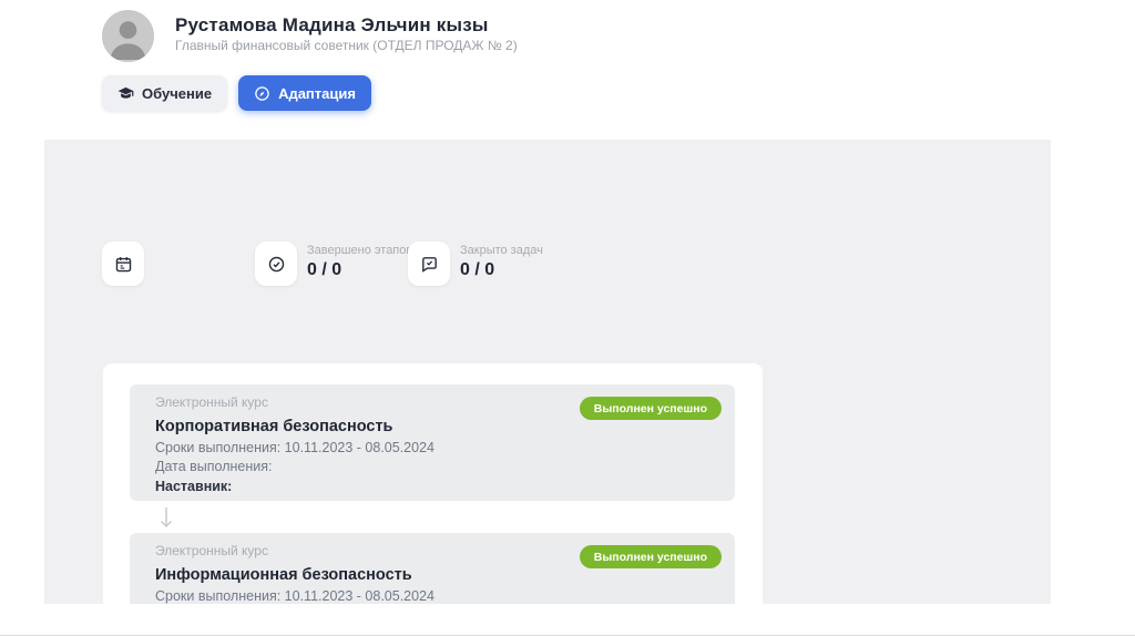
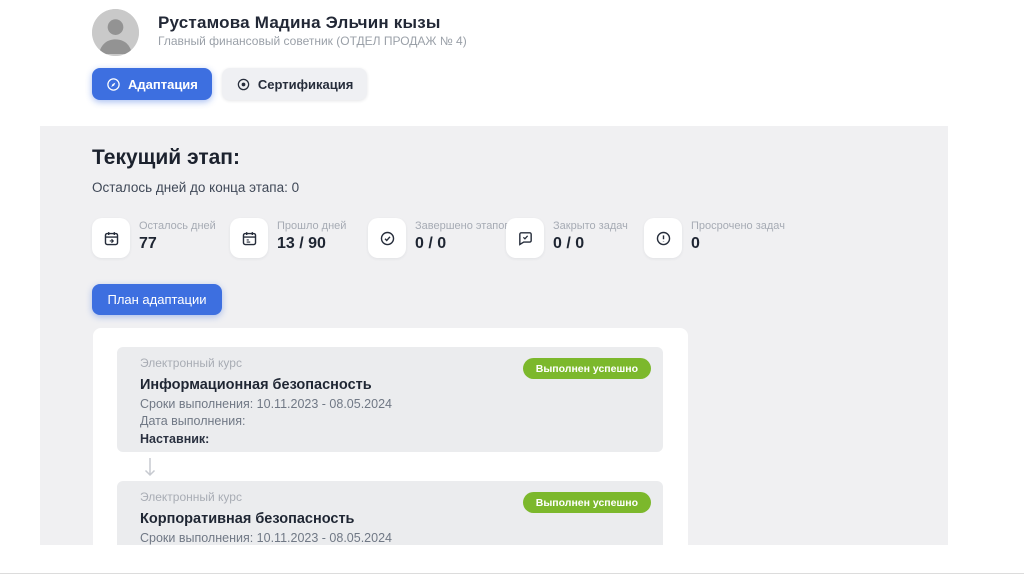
  Рустамова Мадина Эльчин кызы
- Главный финансовый советник (ОТДЕЛ ПРОДАЖ № 2)
+ Главный финансовый советник (ОТДЕЛ ПРОДАЖ № 4)
- Обучение
  Адаптация
+ Сертификация
+ Текущий этап:
+ Осталось дней до конца этапа: 0
+ Осталось дней
+ 77
+ Прошло дней
+ 13 / 90
  Завершено этапо
  0 / 0
  Закрыто задач
  0 / 0
+ Просрочено задач
+ 0
+ План адаптации
  Электронный курс
- Корпоративная безопасность
+ Информационная безопасность
  Сроки выполнения: 10.11.2023 - 08.05.2024
  Дата выполнения:
  Наставник:
  Выполнен успешно
  Электронный курс
- Информационная безопасность
+ Корпоративная безопасность
  Сроки выполнения: 10.11.2023 - 08.05.2024
  Выполнен успешно
